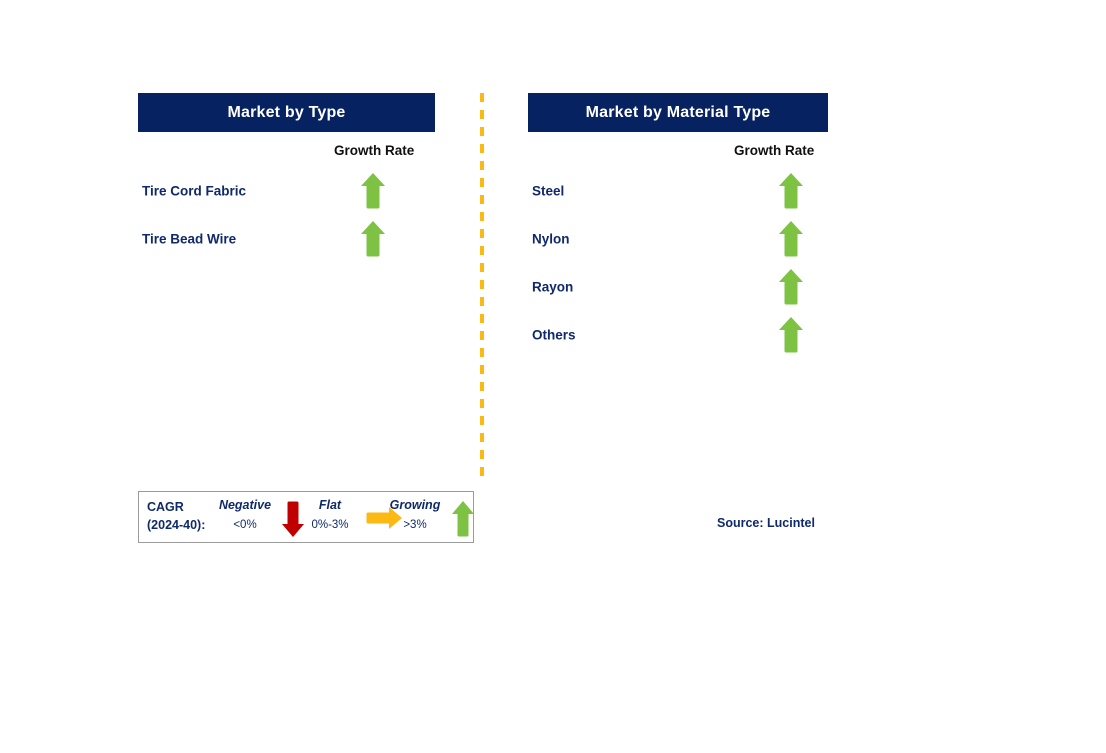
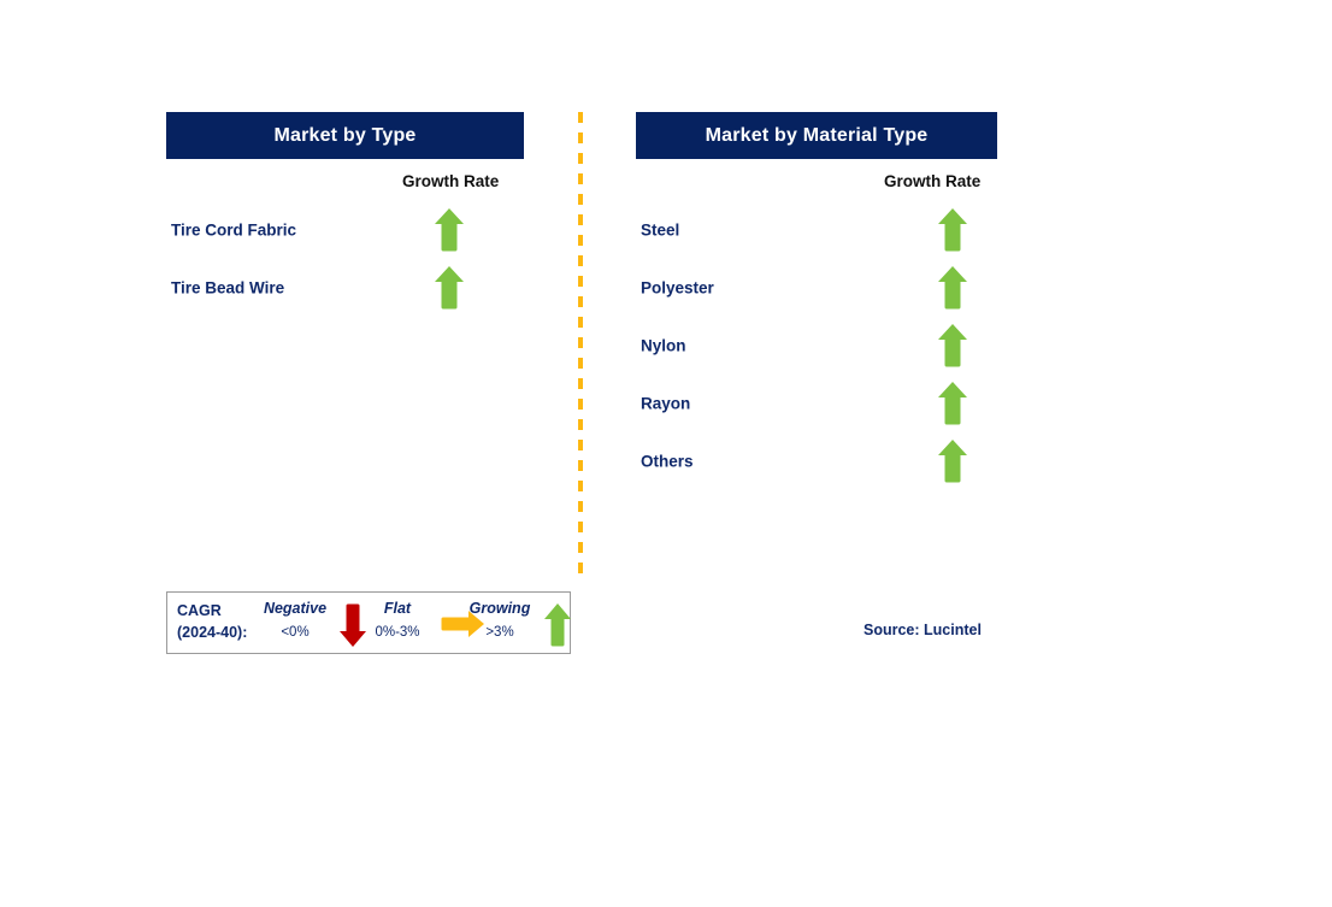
  Market by Type
  Growth Rate
  Tire Cord Fabric
  Tire Bead Wire
  Market by Material Type
  Growth Rate
  Steel
+ Polyester
  Nylon
  Rayon
  Others
  CAGR
  (2024-40):
  Negative
  <0%
  Flat
  0%-3%
  Growing
  >3%
  Source: Lucintel
